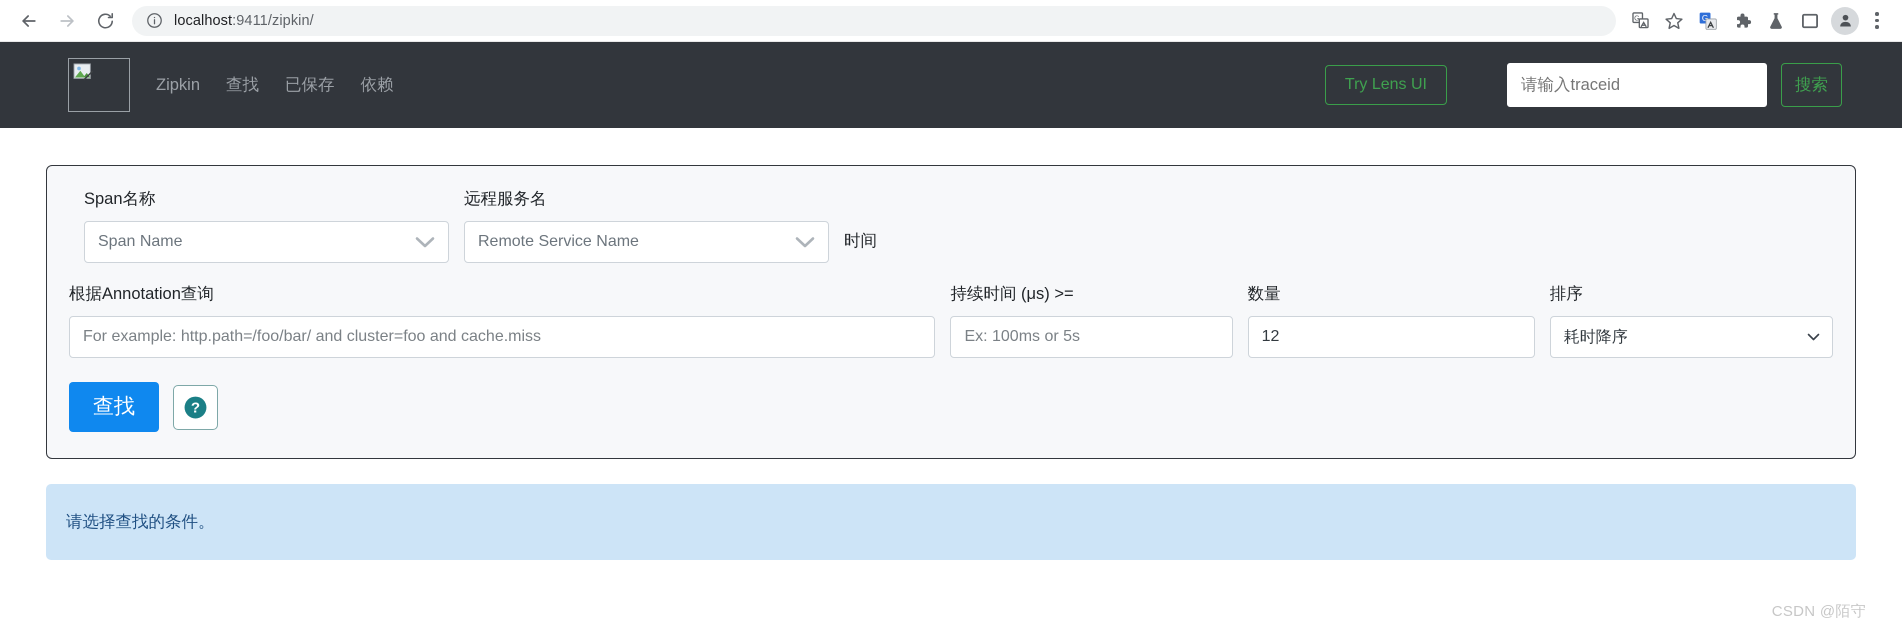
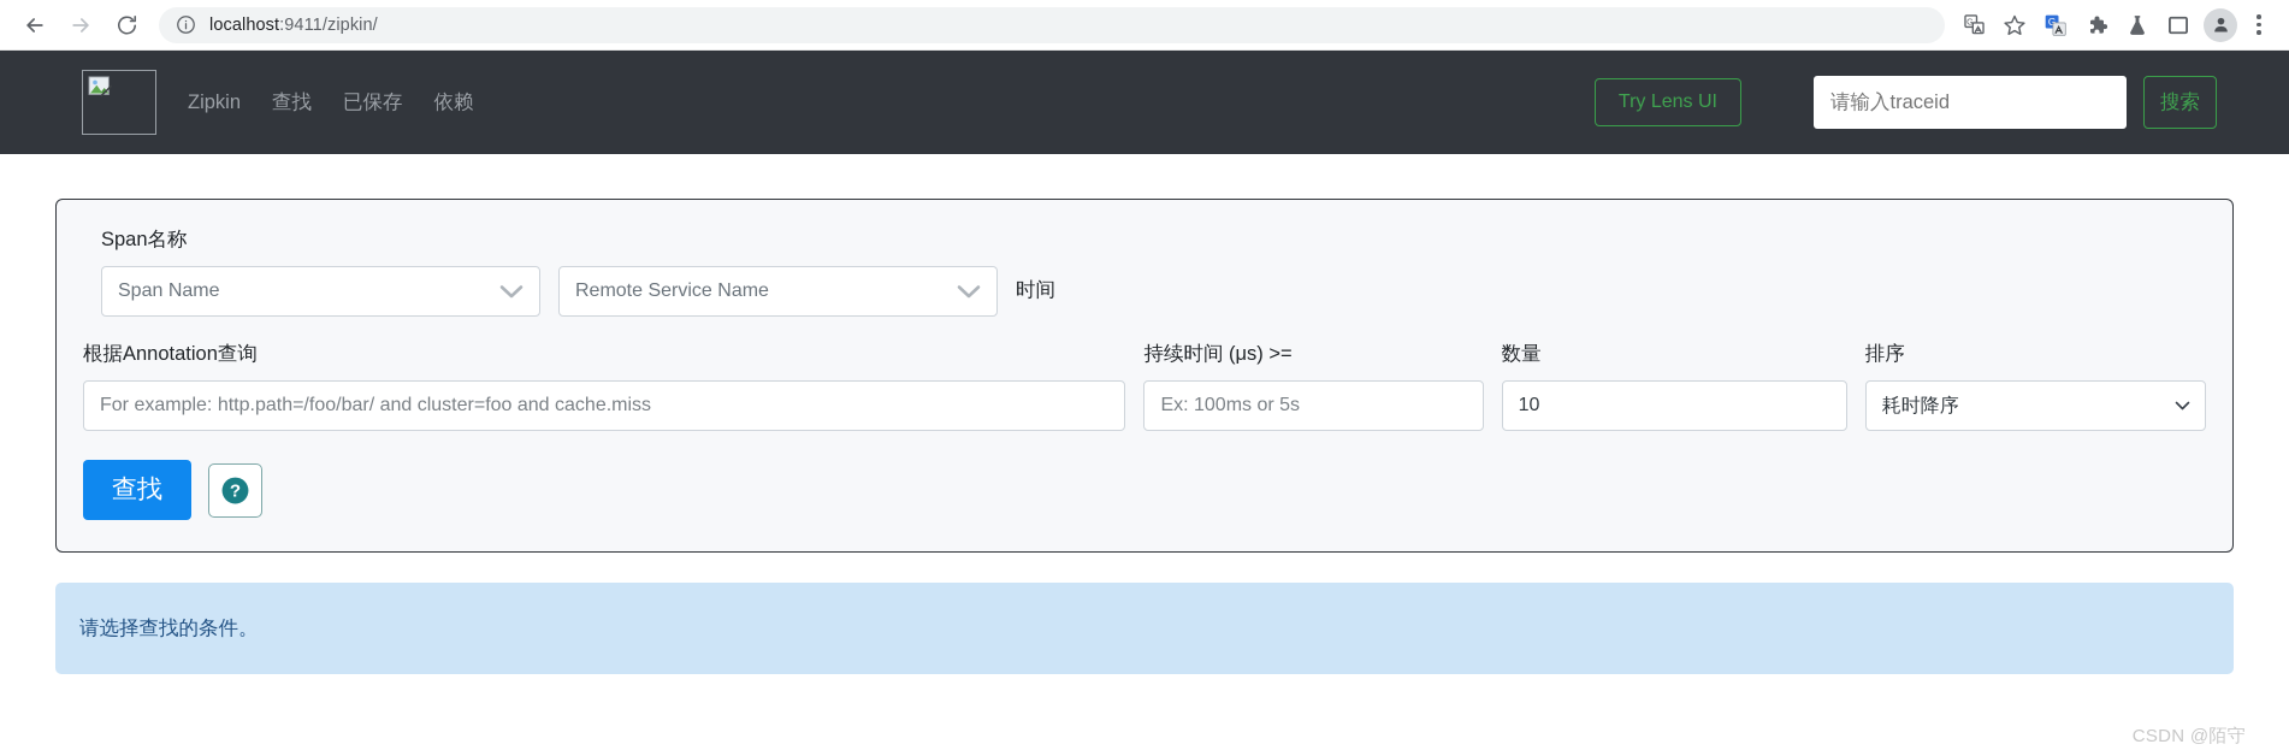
  localhost:9411/zipkin/
  G
  G
  Zipkin
  查找
  已保存
  依赖
  Try Lens UI
  请输入traceid
  搜索
  Span名称
  Span Name
- 远程服务名
  Remote Service Name
  时间
  根据Annotation查询
  For example: http.path=/foo/bar/ and cluster=foo and cache.miss
  持续时间 (μs) >=
  Ex: 100ms or 5s
  数量
- 12
+ 10
  排序
  耗时降序
  查找
  ?
  请选择查找的条件。
  CSDN @陌守
